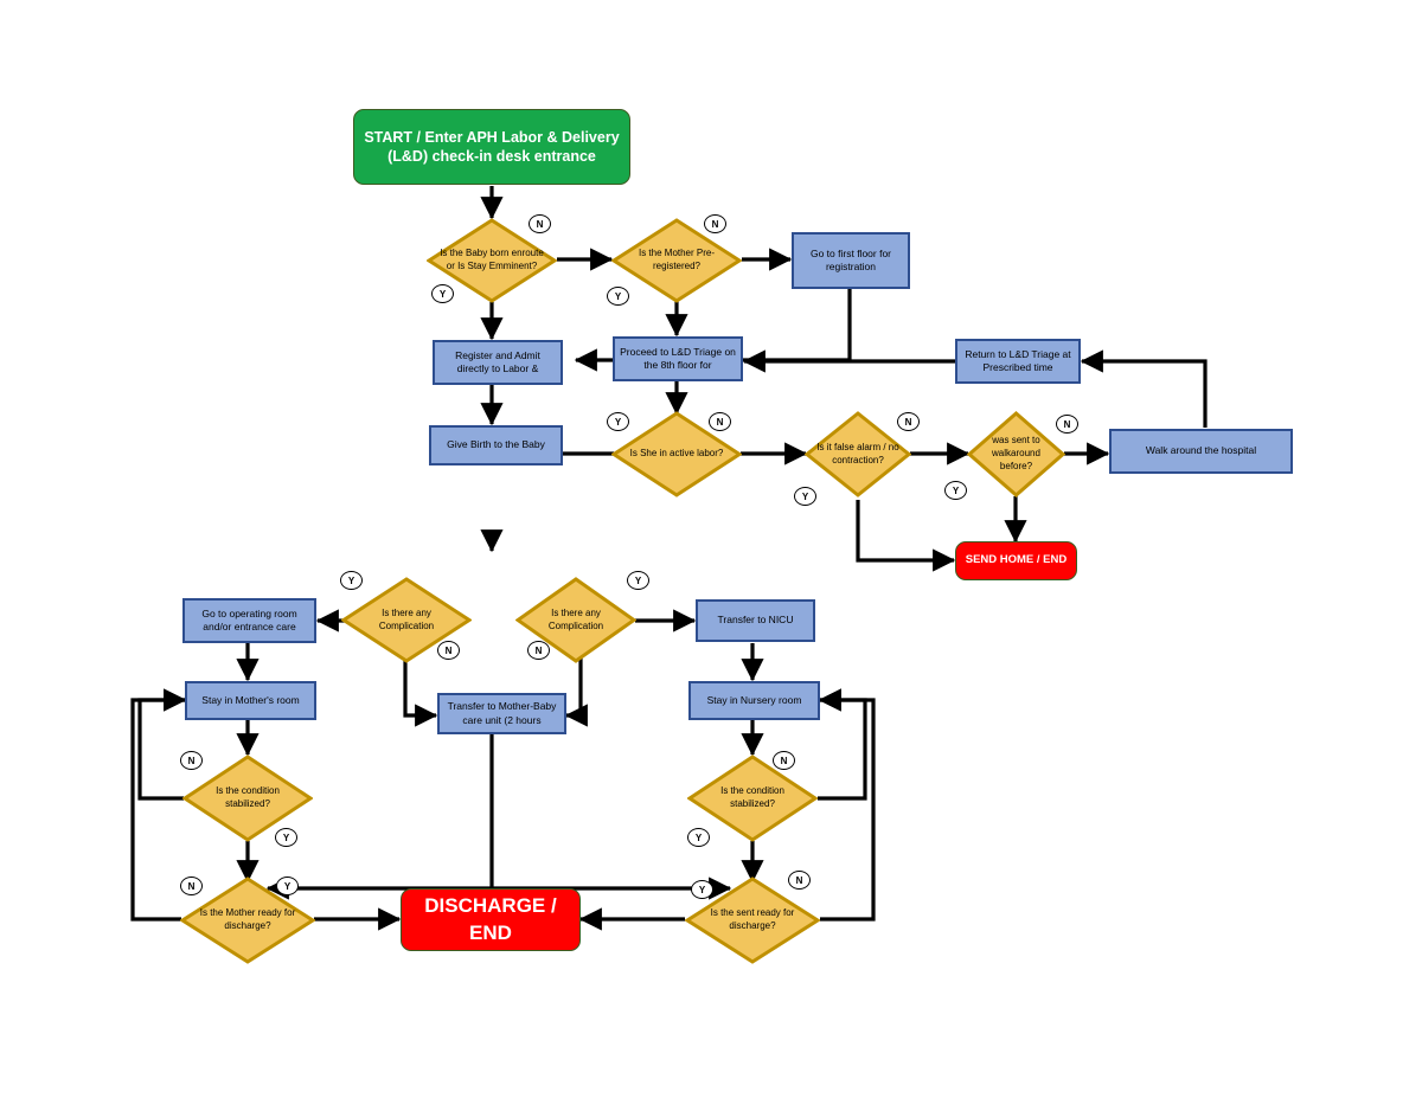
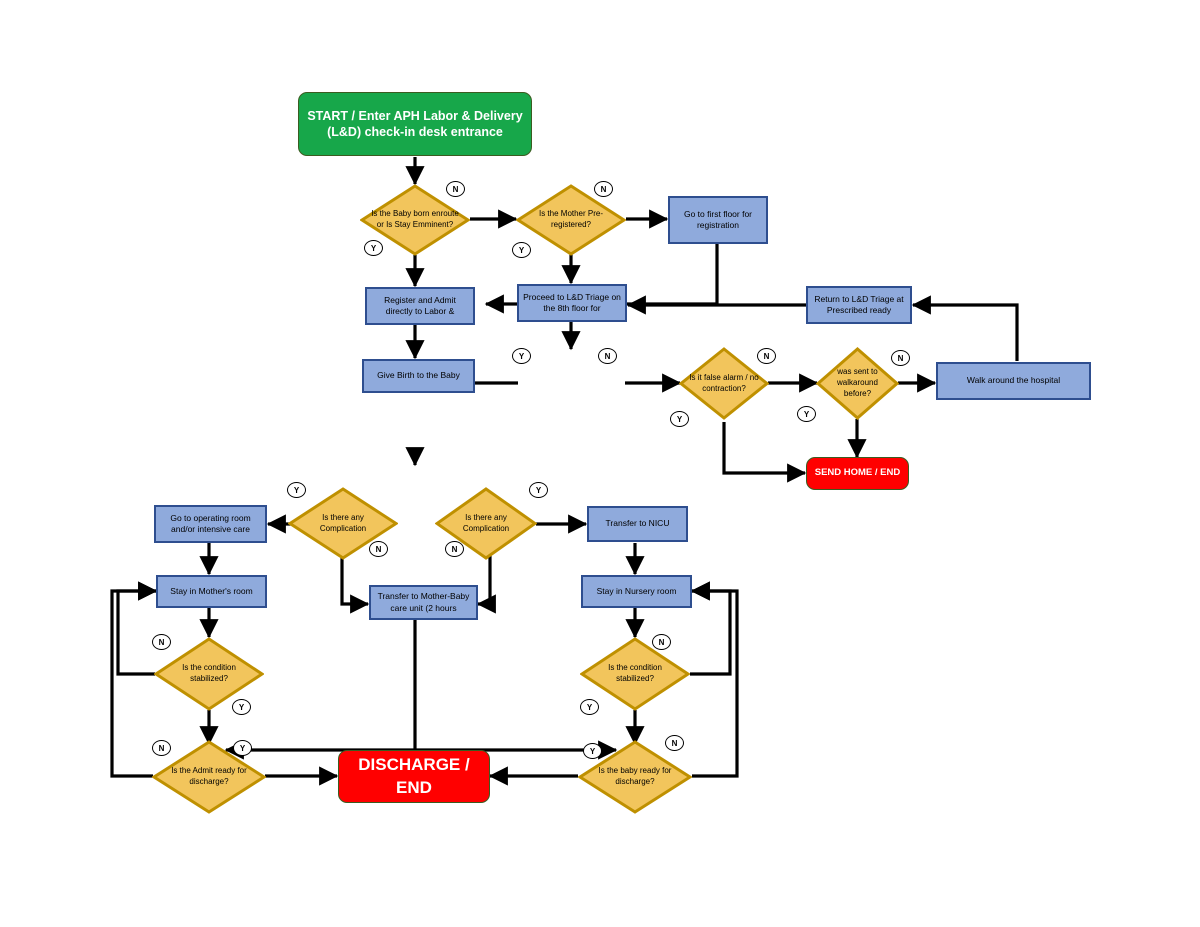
  START / Enter APH Labor & Delivery
  (L&D) check-in desk entrance
  SEND HOME / END
  DISCHARGE / END
  Go to first floor for registration
  Register and Admit directly to Labor &
  Proceed to L&D Triage on the 8th floor for
- Return to L&D Triage at Prescribed time
+ Return to L&D Triage at Prescribed ready
  Give Birth to the Baby
  Walk around the hospital
- Go to operating room and/or entrance care
+ Go to operating room and/or intensive care
  Transfer to NICU
  Stay in Mother's room
  Transfer to Mother-Baby care unit (2 hours
  Stay in Nursery room
  Is the Baby born enroute or Is Stay Emminent?
  Is the Mother Pre-registered?
- Is She in active labor?
  Is it false alarm / no contraction?
  was sent to walkaround before?
  Is there any Complication
  Is there any Complication
  Is the condition stabilized?
  Is the condition stabilized?
- Is the Mother ready for discharge?
+ Is the Admit ready for discharge?
- Is the sent ready for discharge?
+ Is the baby ready for discharge?
  N
  Y
  N
  Y
  Y
  N
  N
  Y
  N
  Y
  Y
  N
  Y
  N
  N
  Y
  N
  Y
  N
  Y
  N
  Y
